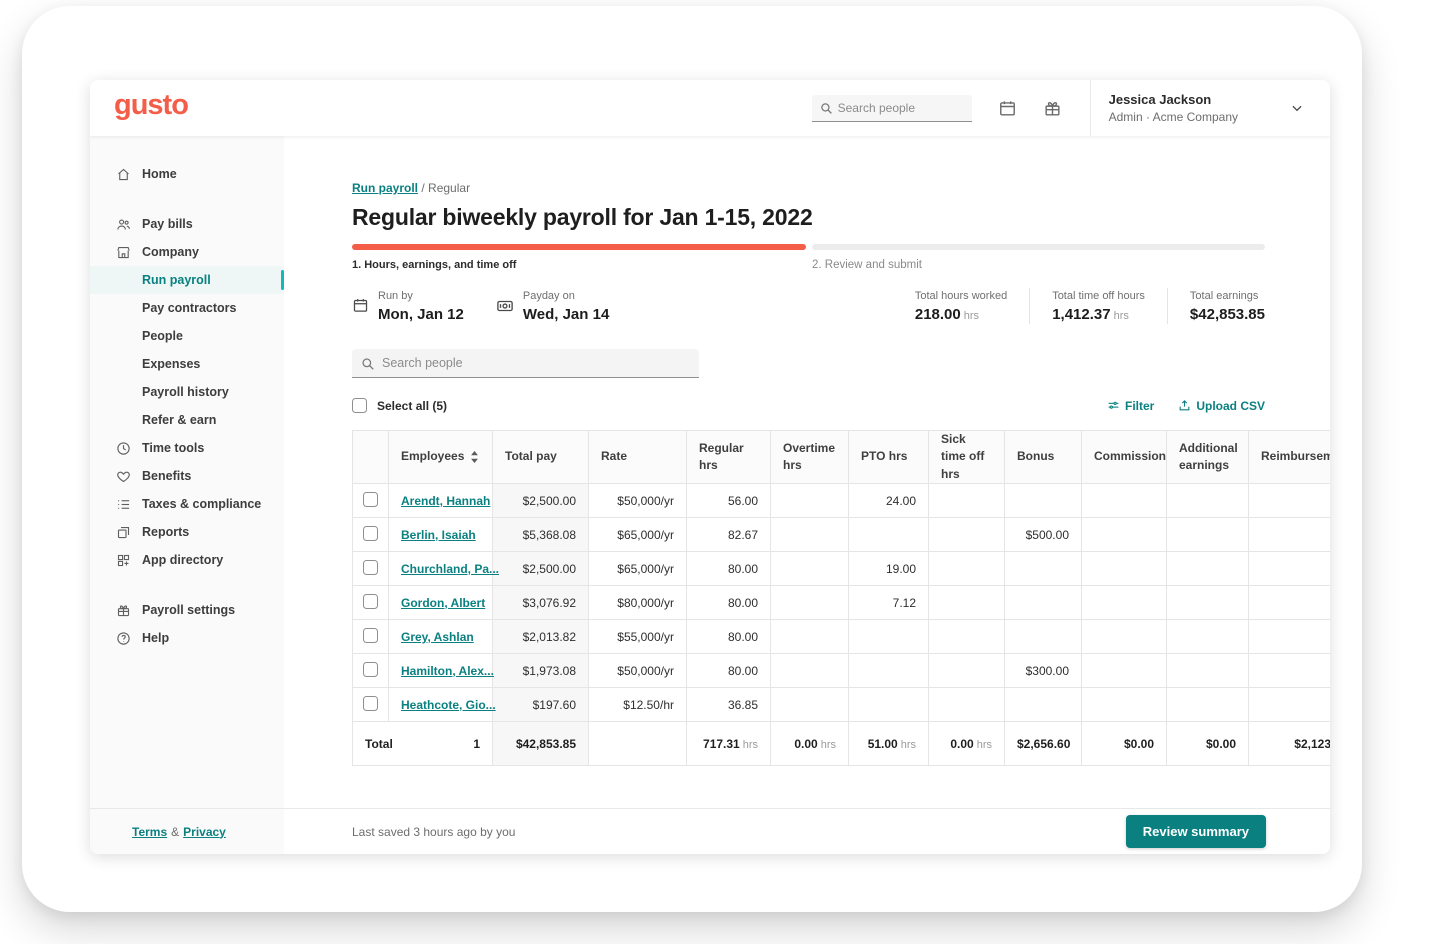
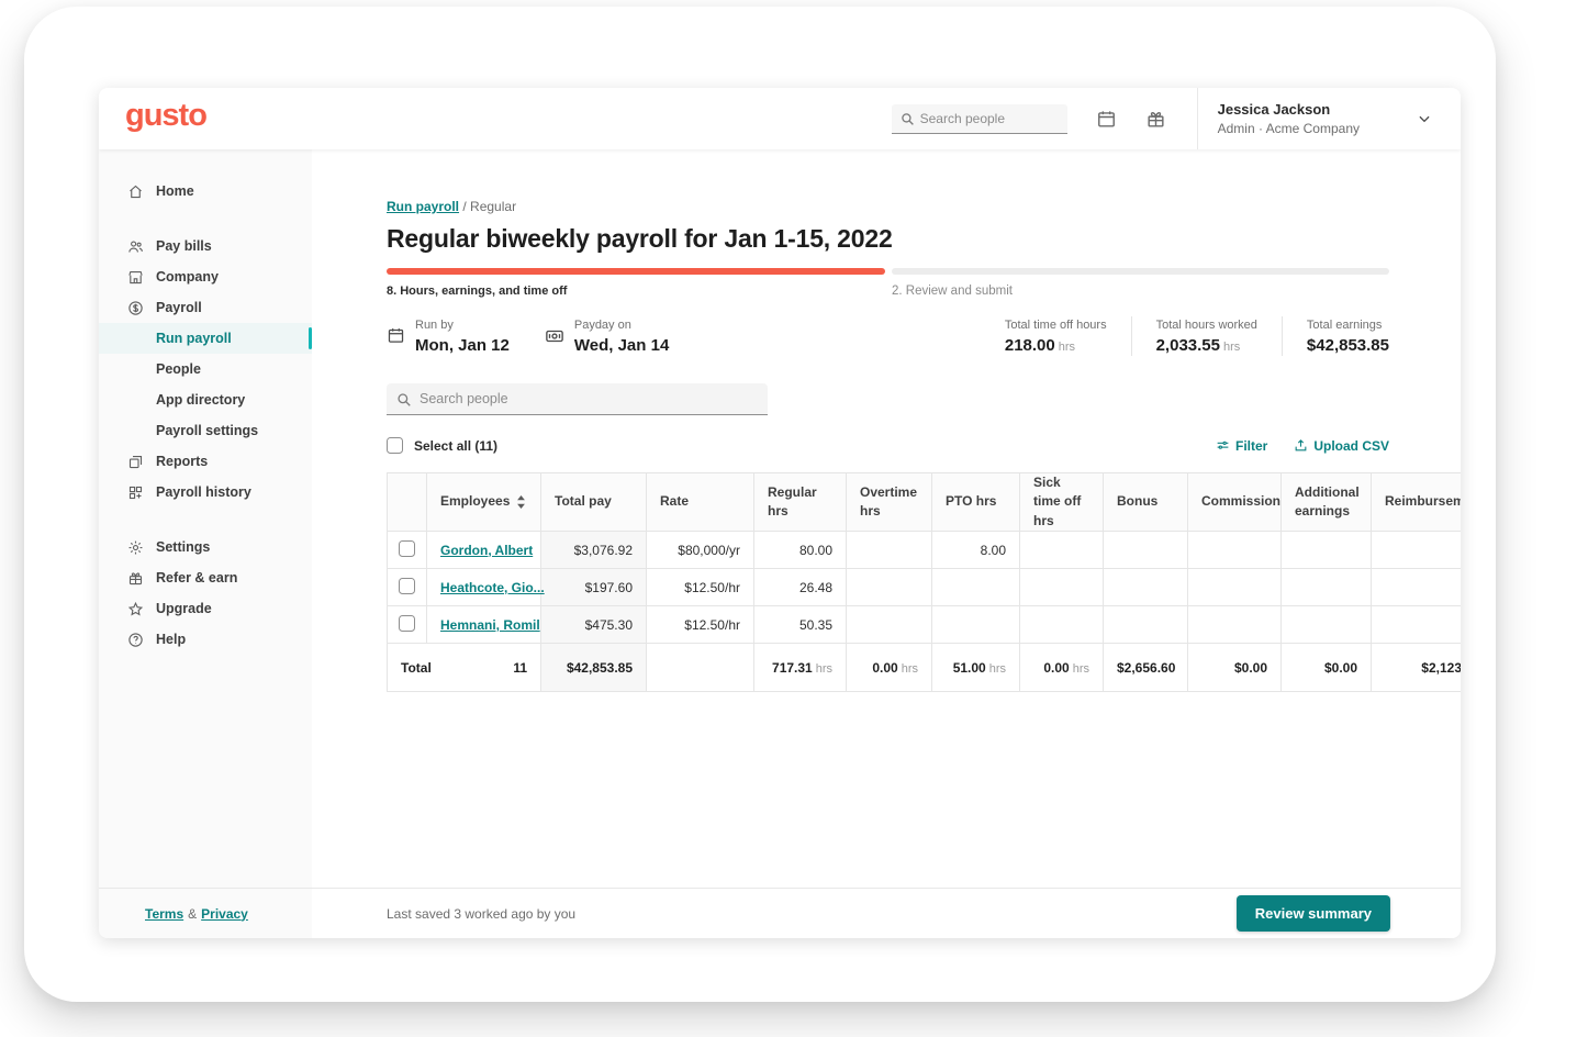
  gusto
  Search people
  Jessica Jackson
  Admin · Acme Company
  Home
  Pay bills
  Company
+ Payroll
  Run payroll
- Pay contractors
  People
- Expenses
- Payroll history
+ App directory
- Refer & earn
+ Payroll settings
- Time tools
- Benefits
- Taxes & compliance
  Reports
- App directory
+ Payroll history
+ Settings
- Payroll settings
+ Refer & earn
+ Upgrade
  Help
  Terms
  &
  Privacy
  Run payroll / Regular
  Regular biweekly payroll for Jan 1-15, 2022
- 1. Hours, earnings, and time off
+ 8. Hours, earnings, and time off
  2. Review and submit
  Run by
  Mon, Jan 12
  Payday on
  Wed, Jan 14
- Total hours worked
+ Total time off hours
  218.00 hrs
- Total time off hours
+ Total hours worked
- 1,412.37 hrs
+ 2,033.55 hrs
  Total earnings
  $42,853.85
  Search people
- Select all (5)
+ Select all (11)
  Filter
  Upload CSV
  	Employees	Total pay	Rate	Regular hrs	Overtime hrs	PTO hrs	Sick time off hrs	Bonus	Commission	Additional earnings	Reimbursem
- 	Arendt, Hannah	$2,500.00	$50,000/yr	56.00		24.00
- 	Berlin, Isaiah	$5,368.08	$65,000/yr	82.67				$500.00
- 	Churchland, Pa...	$2,500.00	$65,000/yr	80.00		19.00
- 	Gordon, Albert	$3,076.92	$80,000/yr	80.00		7.12
+ 	Gordon, Albert	$3,076.92	$80,000/yr	80.00		8.00
- 	Grey, Ashlan	$2,013.82	$55,000/yr	80.00
- 	Hamilton, Alex...	$1,973.08	$50,000/yr	80.00				$300.00
- 	Heathcote, Gio...	$197.60	$12.50/hr	36.85
+ 	Heathcote, Gio...	$197.60	$12.50/hr	26.48
+ 	Hemnani, Romil	$475.30	$12.50/hr	50.35
- Total 1	$42,853.85		717.31 hrs	0.00 hrs	51.00 hrs	0.00 hrs	$2,656.60	$0.00	$0.00	$2,123
+ Total 11	$42,853.85		717.31 hrs	0.00 hrs	51.00 hrs	0.00 hrs	$2,656.60	$0.00	$0.00	$2,123
- Last saved 3 hours ago by you
+ Last saved 3 worked ago by you
  Review summary
